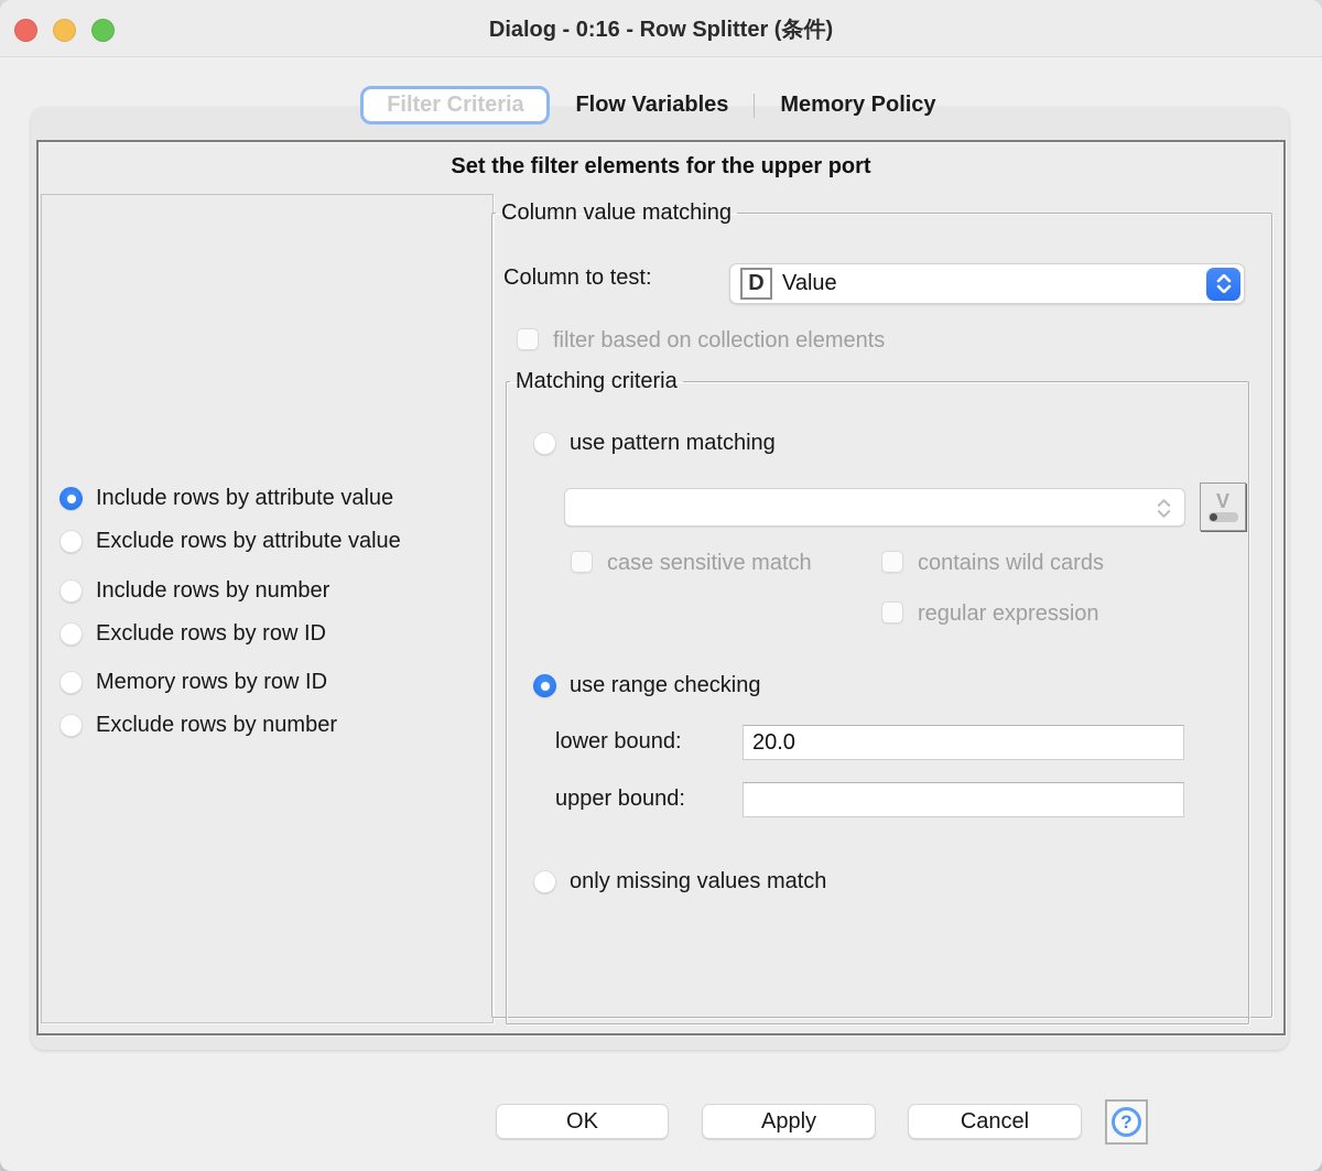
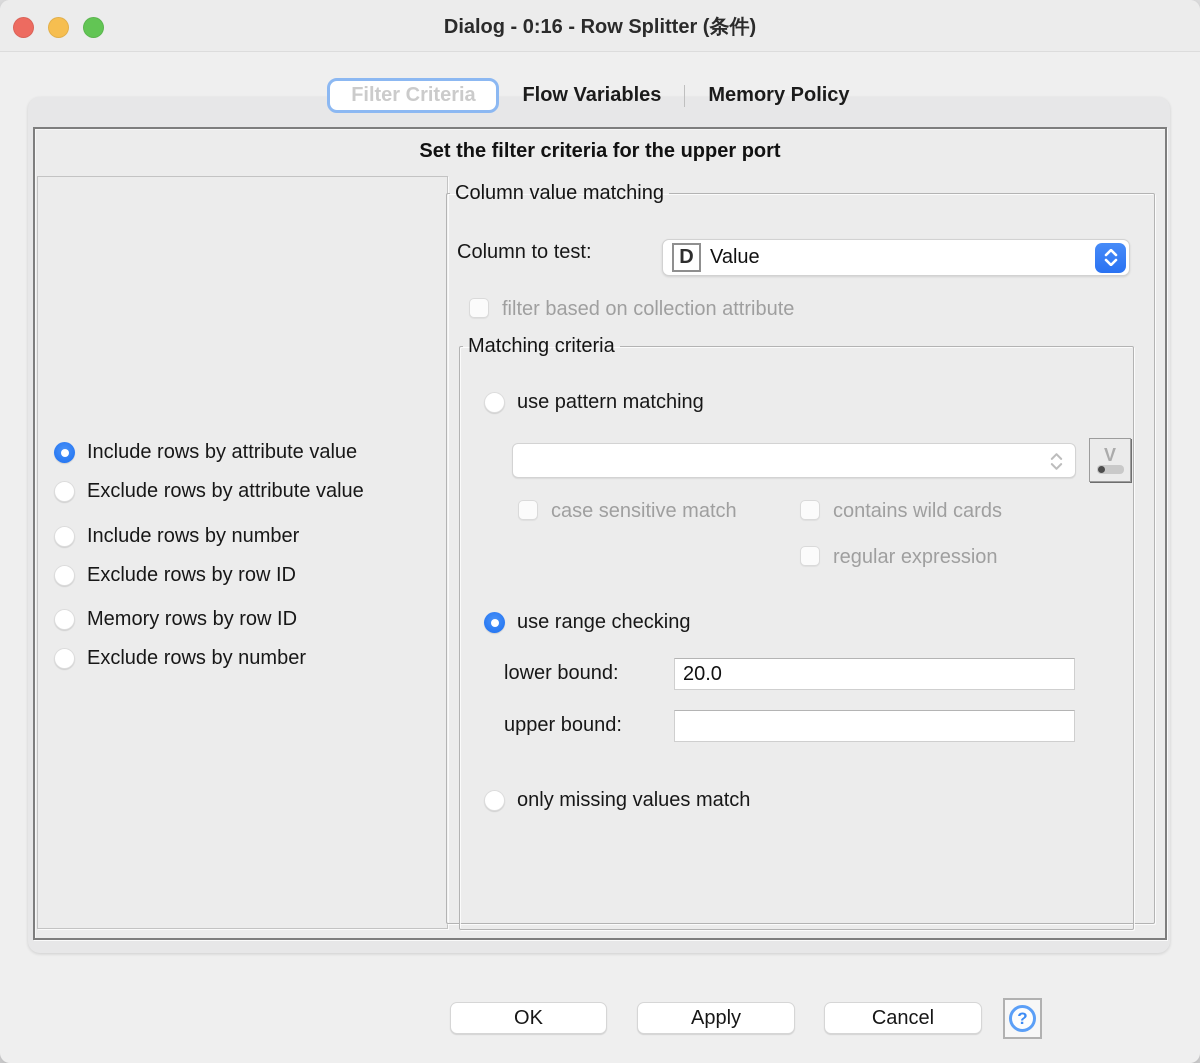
  Dialog - 0:16 - Row Splitter (条件)
  Filter Criteria
  Flow Variables
  Memory Policy
- Set the filter elements for the upper port
+ Set the filter criteria for the upper port
  Include rows by attribute value
  Exclude rows by attribute value
  Include rows by number
  Exclude rows by row ID
  Memory rows by row ID
  Exclude rows by number
  Column value matching
  Column to test:
  D
  Value
- filter based on collection elements
+ filter based on collection attribute
  Matching criteria
  use pattern matching
  V
  case sensitive match
  contains wild cards
  regular expression
  use range checking
  lower bound:
  20.0
  upper bound:
  only missing values match
  OK
  Apply
  Cancel
  ?
